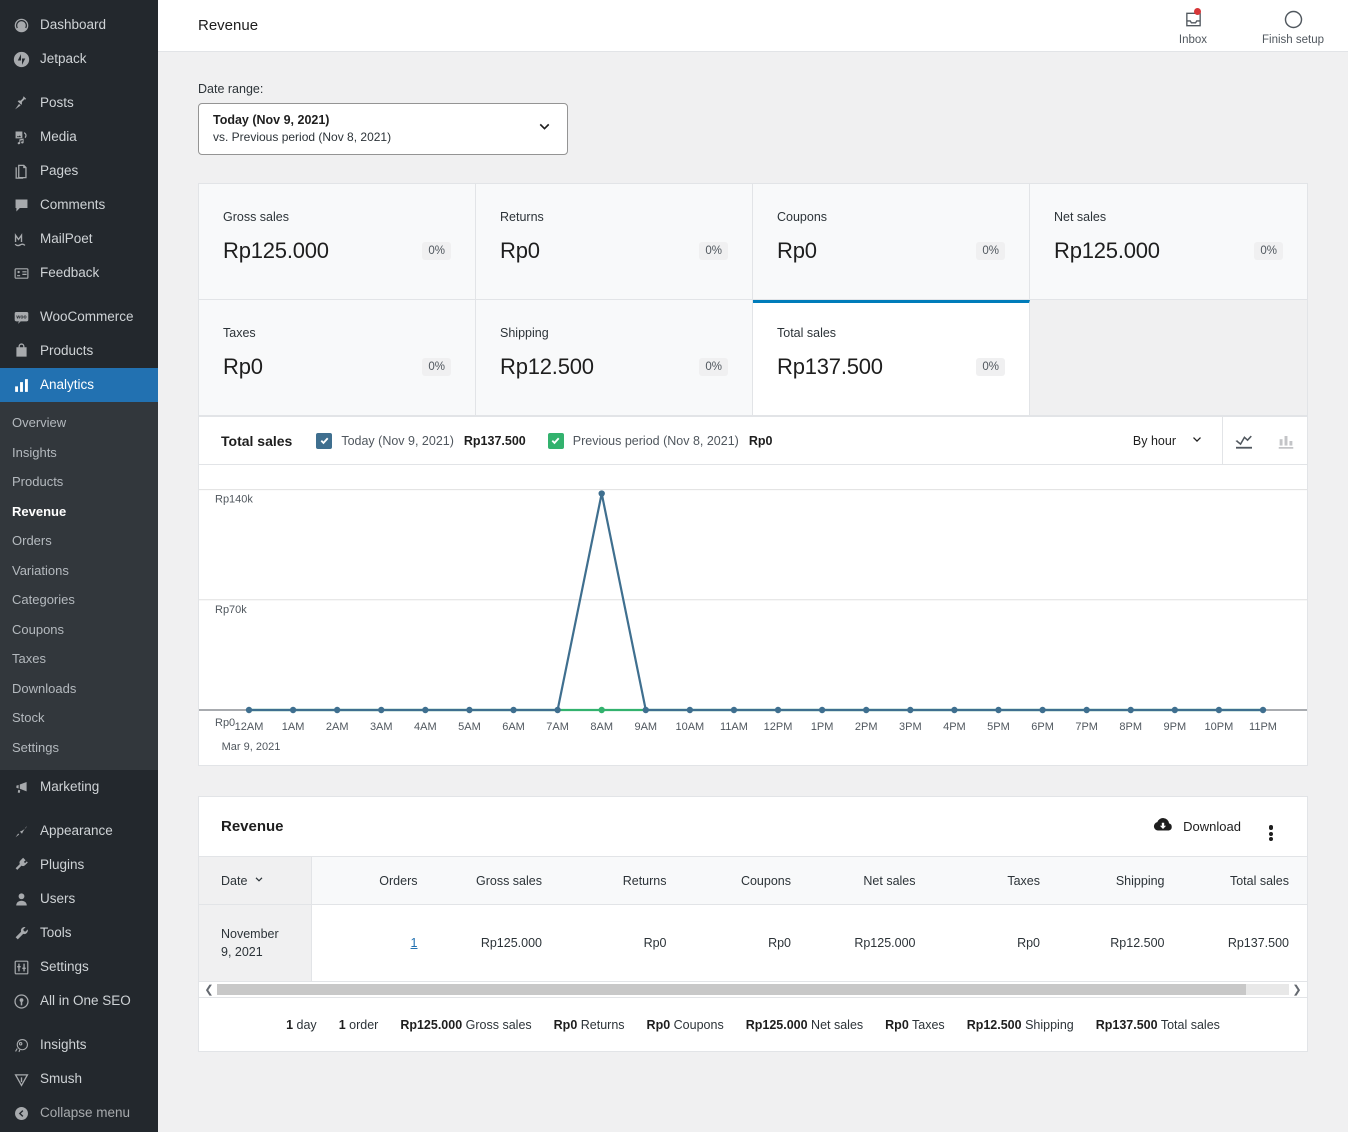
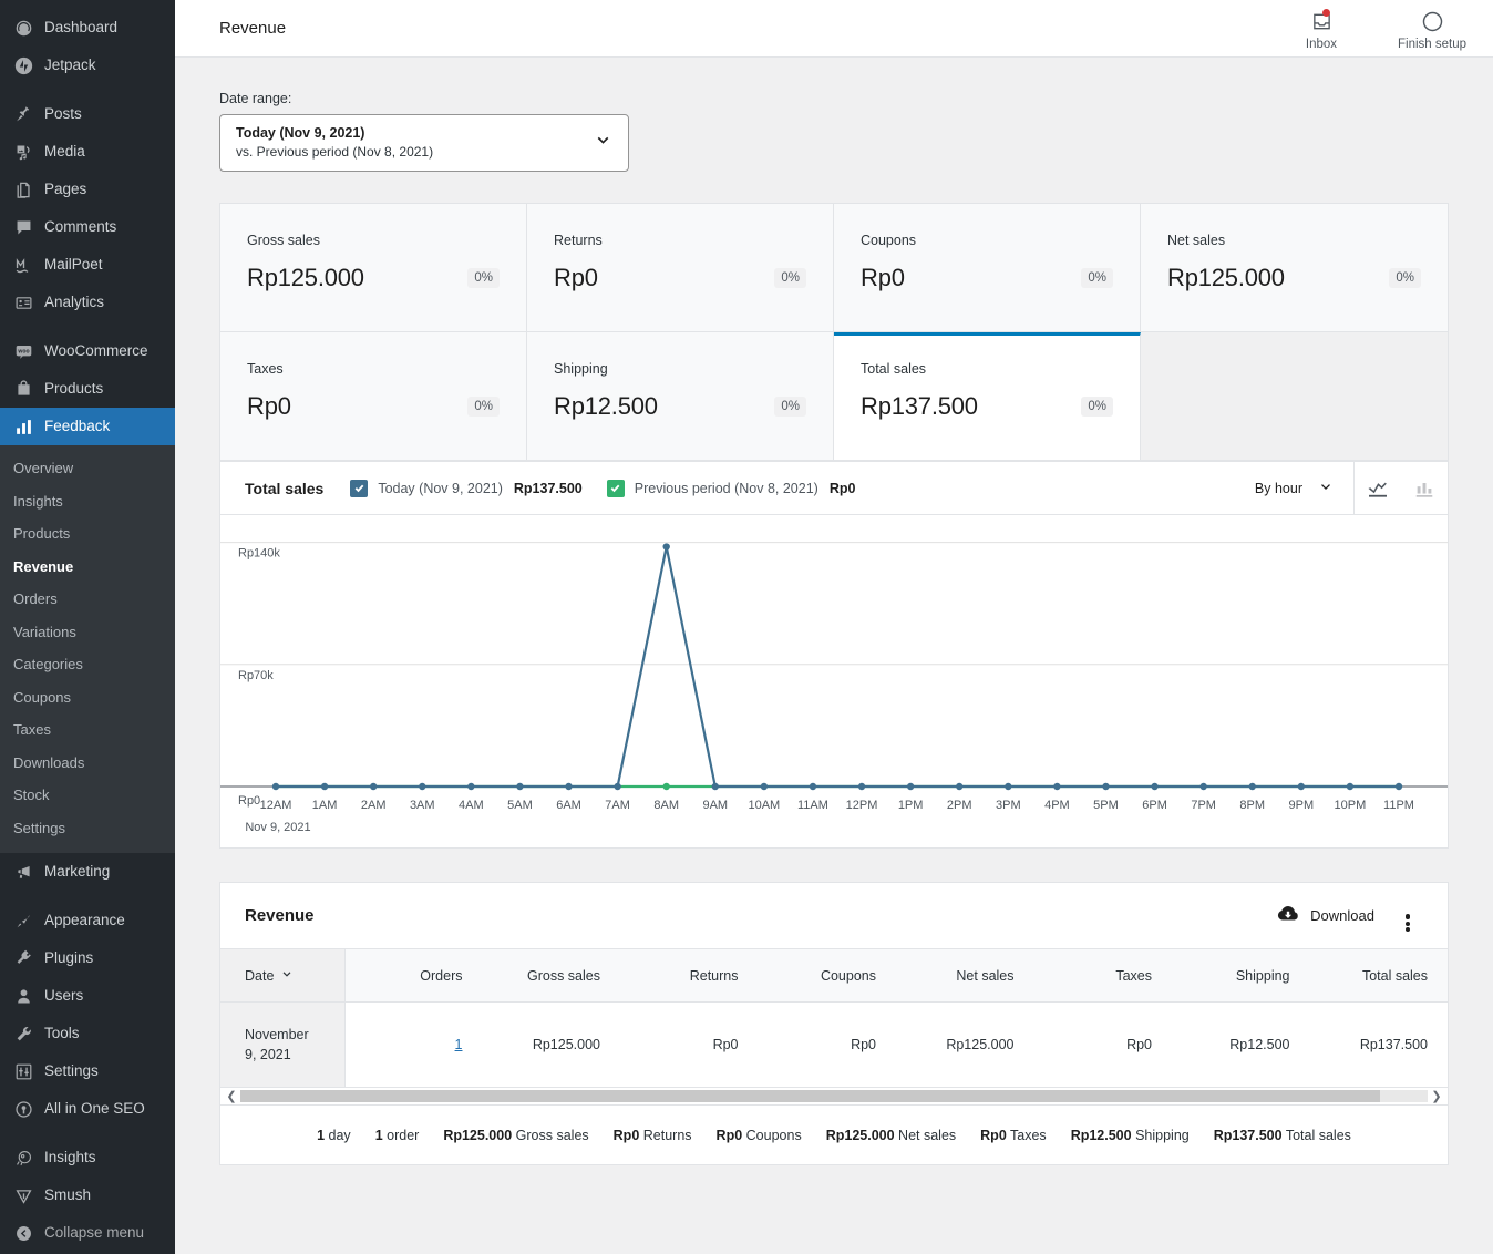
  Dashboard
  Jetpack
  Posts
  Media
  Pages
  Comments
  MailPoet
- Feedback
+ Analytics
  WooCommerce
  Products
- Analytics
+ Feedback
  Overview
  Insights
  Products
  Revenue
  Orders
  Variations
  Categories
  Coupons
  Taxes
  Downloads
  Stock
  Settings
  Marketing
  Appearance
  Plugins
  Users
  Tools
  Settings
  All in One SEO
  Insights
  Smush
  Collapse menu
  Revenue
  Inbox
  Finish setup
  Date range:
  Today (Nov 9, 2021)
  vs. Previous period (Nov 8, 2021)
  Gross sales
  Rp125.000
  0%
  Returns
  Rp0
  0%
  Coupons
  Rp0
  0%
  Net sales
  Rp125.000
  0%
  Taxes
  Rp0
  0%
  Shipping
  Rp12.500
  0%
  Total sales
  Rp137.500
  0%
  Total sales
  Today (Nov 9, 2021)
  Rp137.500
  Previous period (Nov 8, 2021)
  Rp0
  By hour
  Rp0
  Rp70k
  Rp140k
  12AM
  1AM
  2AM
  3AM
  4AM
  5AM
  6AM
  7AM
  8AM
  9AM
  10AM
  11AM
  12PM
  1PM
  2PM
  3PM
  4PM
  5PM
  6PM
  7PM
  8PM
  9PM
  10PM
  11PM
- Mar 9, 2021
+ Nov 9, 2021
  Revenue
  Download
  Date	Orders	Gross sales	Returns	Coupons	Net sales	Taxes	Shipping	Total sales
  November 9, 2021	1	Rp125.000	Rp0	Rp0	Rp125.000	Rp0	Rp12.500	Rp137.500
  ❮
  ❯
  1 day
  1 order
  Rp125.000 Gross sales
  Rp0 Returns
  Rp0 Coupons
  Rp125.000 Net sales
  Rp0 Taxes
  Rp12.500 Shipping
  Rp137.500 Total sales
